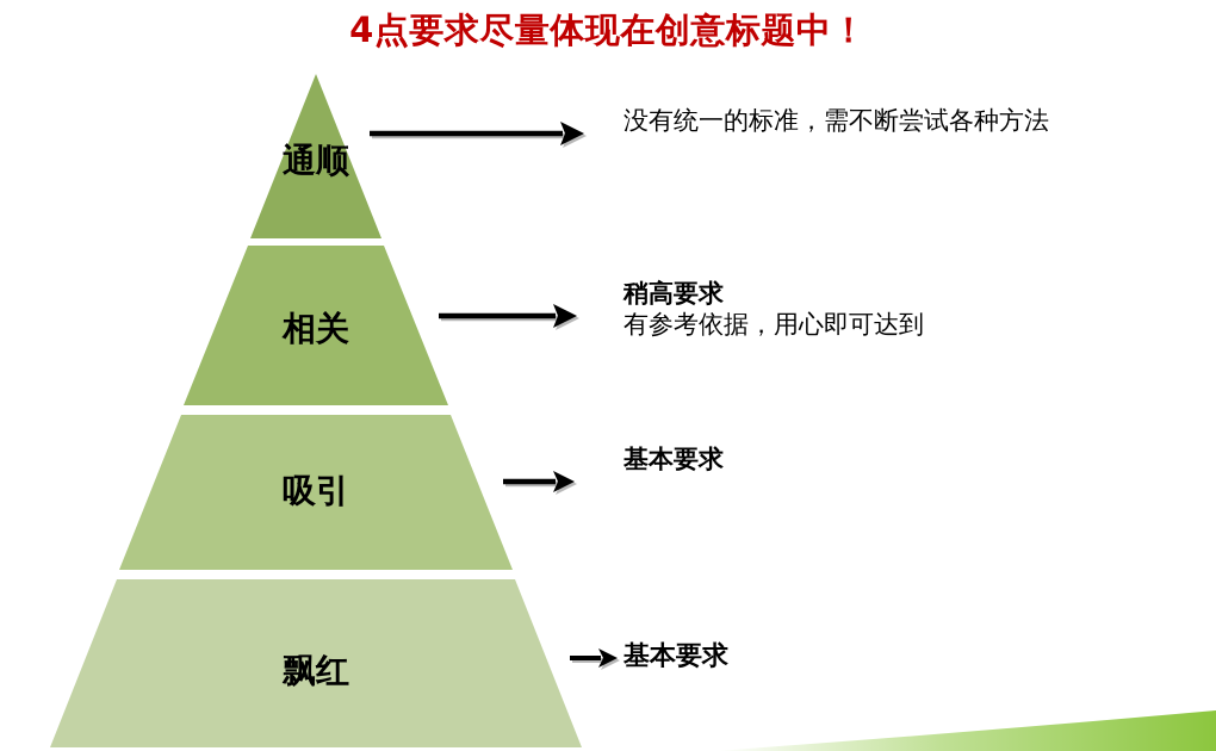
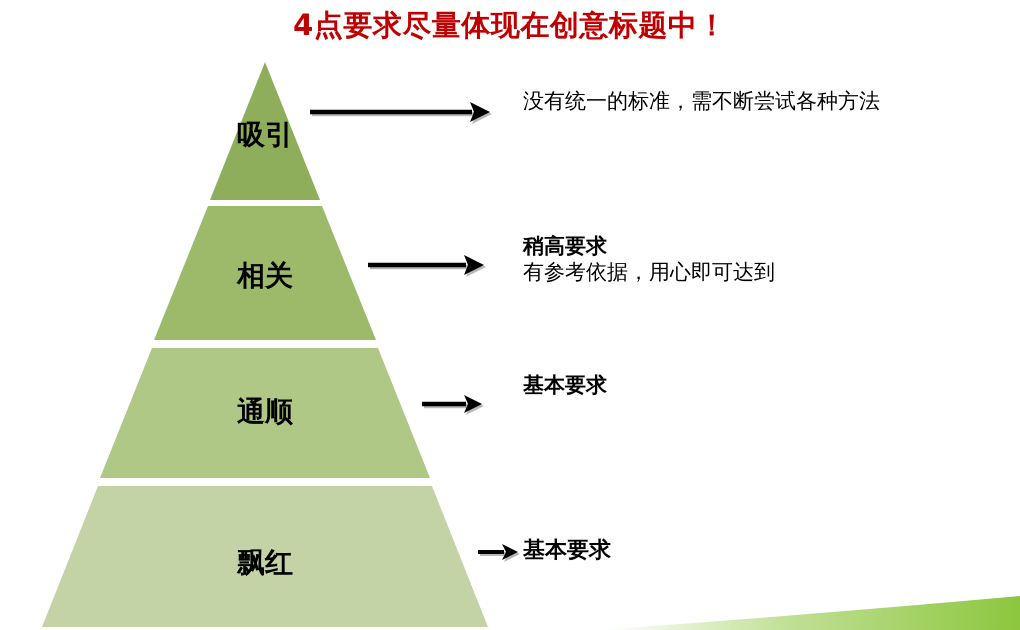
  4点要求尽量体现在创意标题中！
- 通顺
+ 吸引
  相关
- 吸引
+ 通顺
  飘红
  没有统一的标准，需不断尝试各种方法
  稍高要求
  有参考依据，用心即可达到
  基本要求
  基本要求
